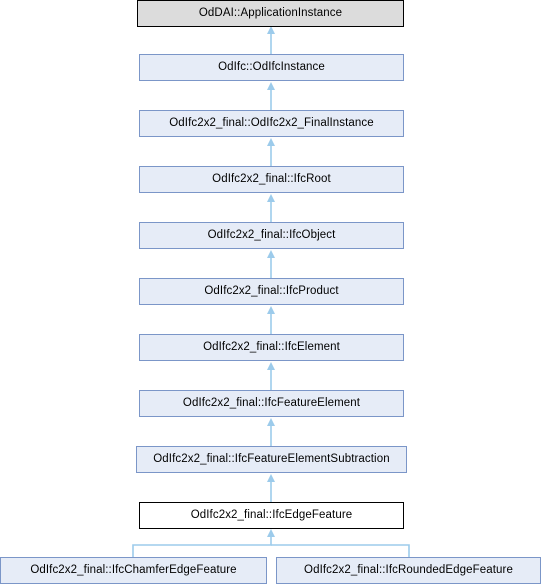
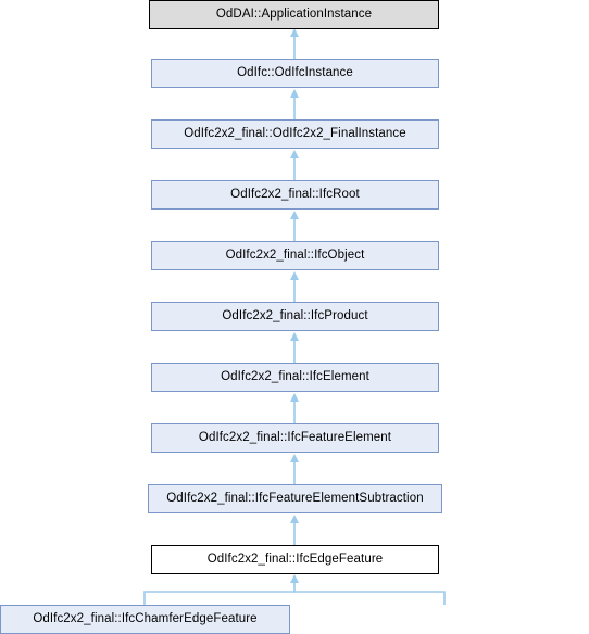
  OdDAI::ApplicationInstance
  OdIfc::OdIfcInstance
  OdIfc2x2_final::OdIfc2x2_FinalInstance
  OdIfc2x2_final::IfcRoot
  OdIfc2x2_final::IfcObject
  OdIfc2x2_final::IfcProduct
  OdIfc2x2_final::IfcElement
  OdIfc2x2_final::IfcFeatureElement
  OdIfc2x2_final::IfcFeatureElementSubtraction
  OdIfc2x2_final::IfcEdgeFeature
  OdIfc2x2_final::IfcChamferEdgeFeature
- OdIfc2x2_final::IfcRoundedEdgeFeature
